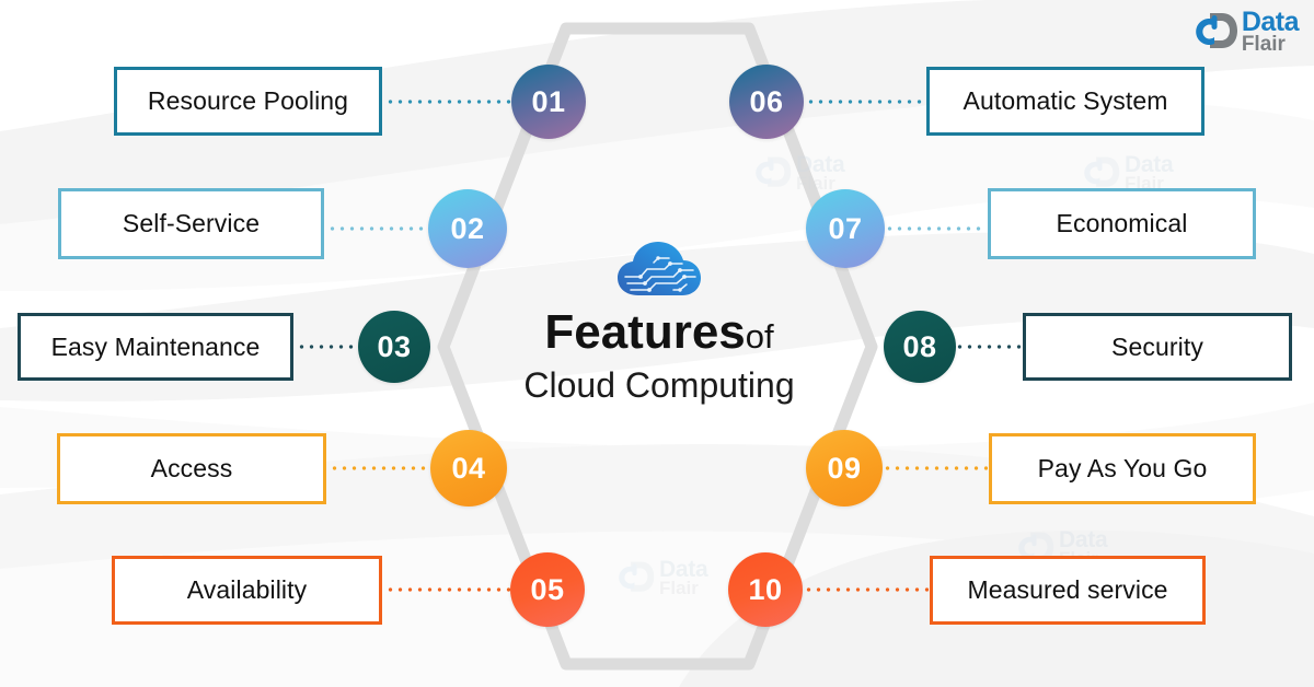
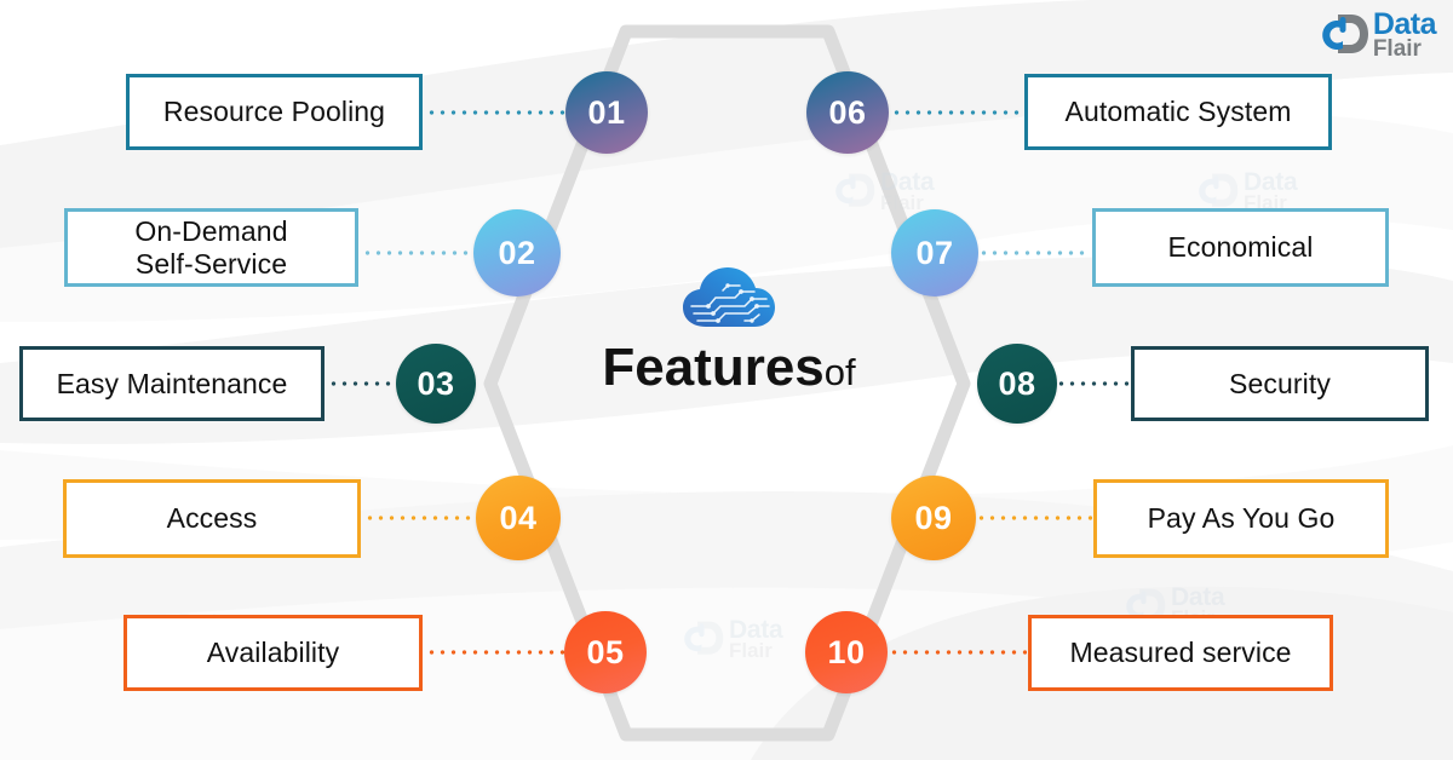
  Data
  Flair
  Flair
  Resource Pooling
  01
+ On-Demand
  Self-Service
  02
  Easy Maintenance
  03
  Access
  04
  Availability
  05
  Automatic System
  06
  Economical
  07
  Security
  08
  Pay As You Go
  09
  Measured service
  10
  Featuresof
- Cloud Computing
  Data
  Flair
